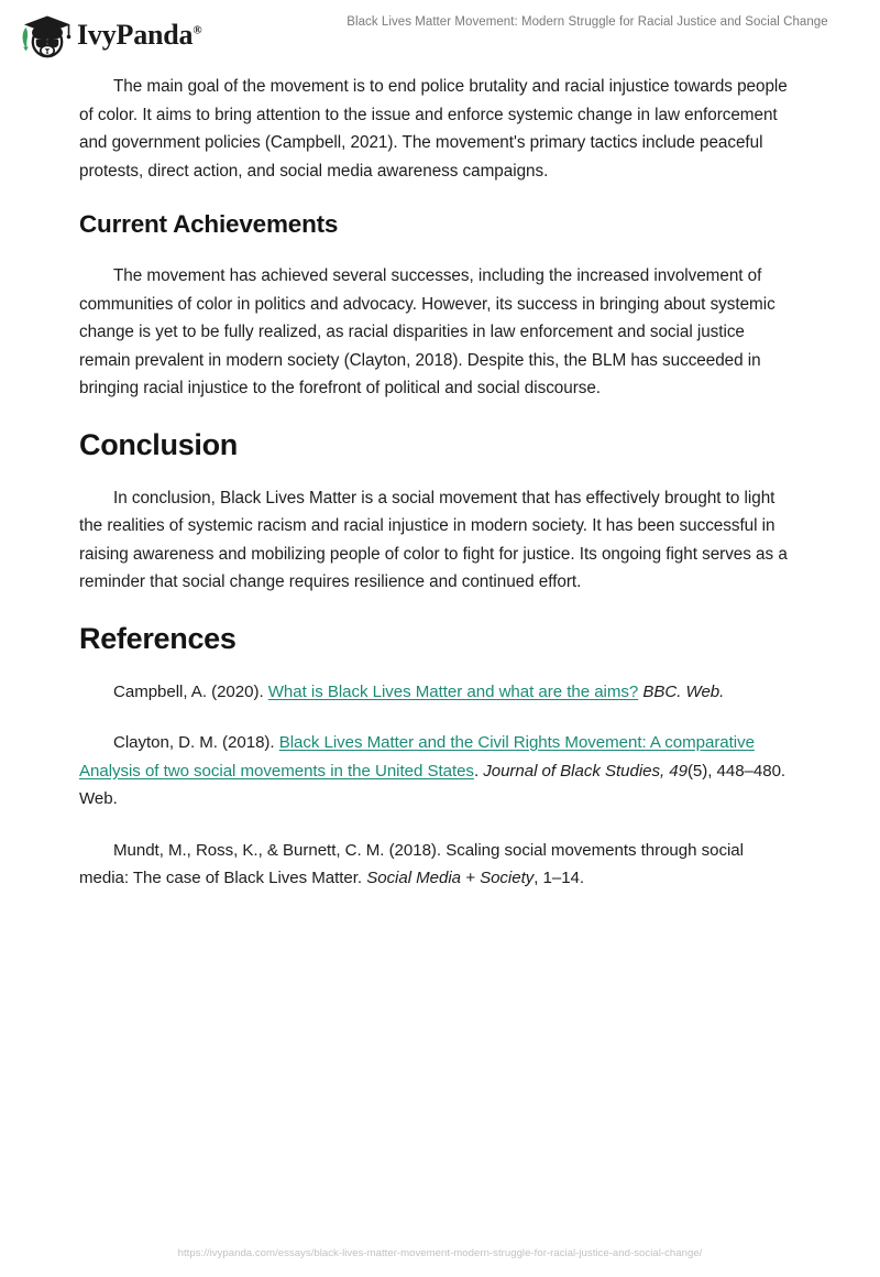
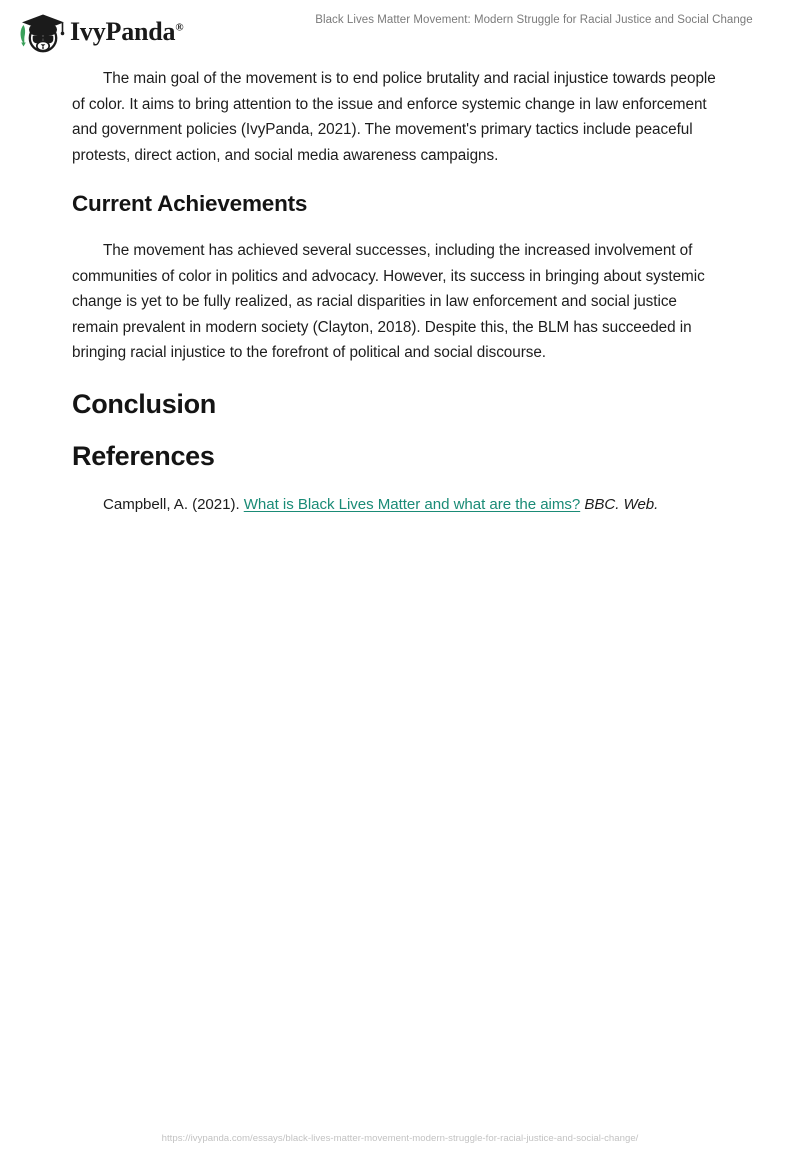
  IvyPanda®
  Black Lives Matter Movement: Modern Struggle for Racial Justice and Social Change
- The main goal of the movement is to end police brutality and racial injustice towards people of color. It aims to bring attention to the issue and enforce systemic change in law enforcement and government policies (Campbell, 2021). The movement's primary tactics include peaceful protests, direct action, and social media awareness campaigns.
+ The main goal of the movement is to end police brutality and racial injustice towards people of color. It aims to bring attention to the issue and enforce systemic change in law enforcement and government policies (IvyPanda, 2021). The movement's primary tactics include peaceful protests, direct action, and social media awareness campaigns.
  Current Achievements
  The movement has achieved several successes, including the increased involvement of communities of color in politics and advocacy. However, its success in bringing about systemic change is yet to be fully realized, as racial disparities in law enforcement and social justice remain prevalent in modern society (Clayton, 2018). Despite this, the BLM has succeeded in bringing racial injustice to the forefront of political and social discourse.
  Conclusion
- In conclusion, Black Lives Matter is a social movement that has effectively brought to light the realities of systemic racism and racial injustice in modern society. It has been successful in raising awareness and mobilizing people of color to fight for justice. Its ongoing fight serves as a reminder that social change requires resilience and continued effort.
  References
- Campbell, A. (2020). What is Black Lives Matter and what are the aims? BBC. Web.
+ Campbell, A. (2021). What is Black Lives Matter and what are the aims? BBC. Web.
- Clayton, D. M. (2018). Black Lives Matter and the Civil Rights Movement: A comparative Analysis of two social movements in the United States. Journal of Black Studies, 49(5), 448–480. Web.
- Mundt, M., Ross, K., & Burnett, C. M. (2018). Scaling social movements through social media: The case of Black Lives Matter. Social Media + Society, 1–14.
  https://ivypanda.com/essays/black-lives-matter-movement-modern-struggle-for-racial-justice-and-social-change/
